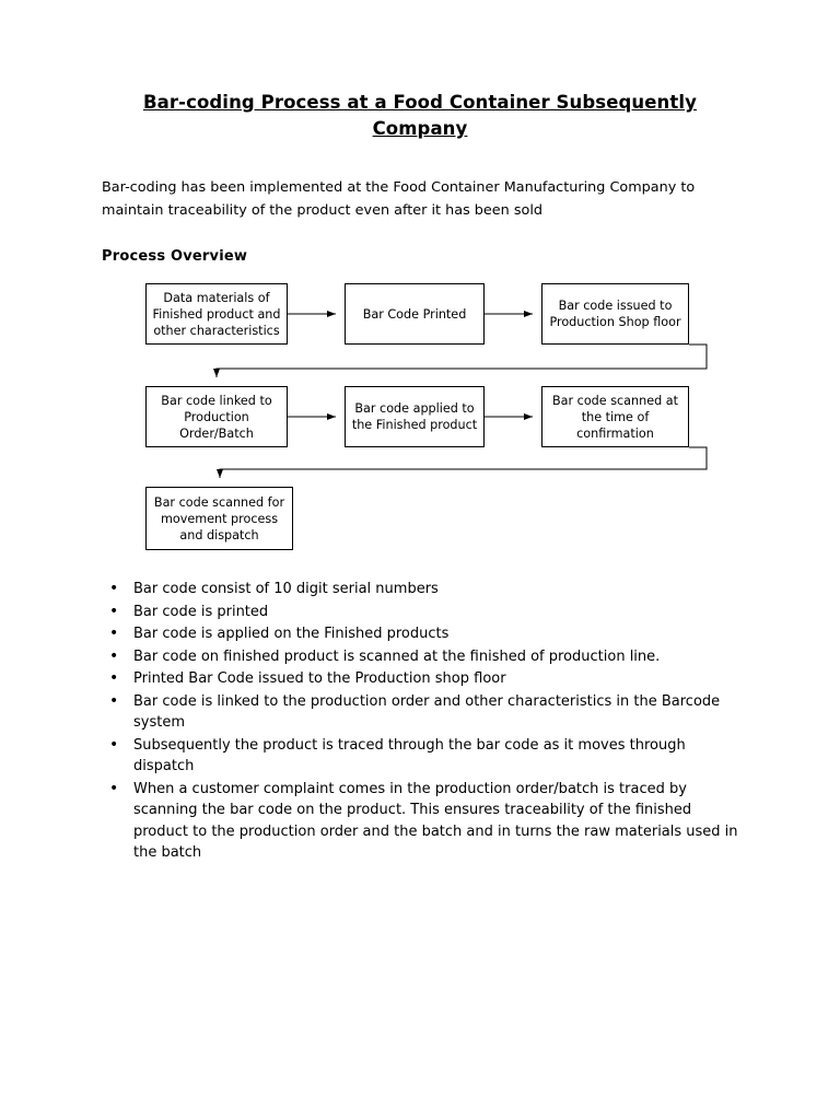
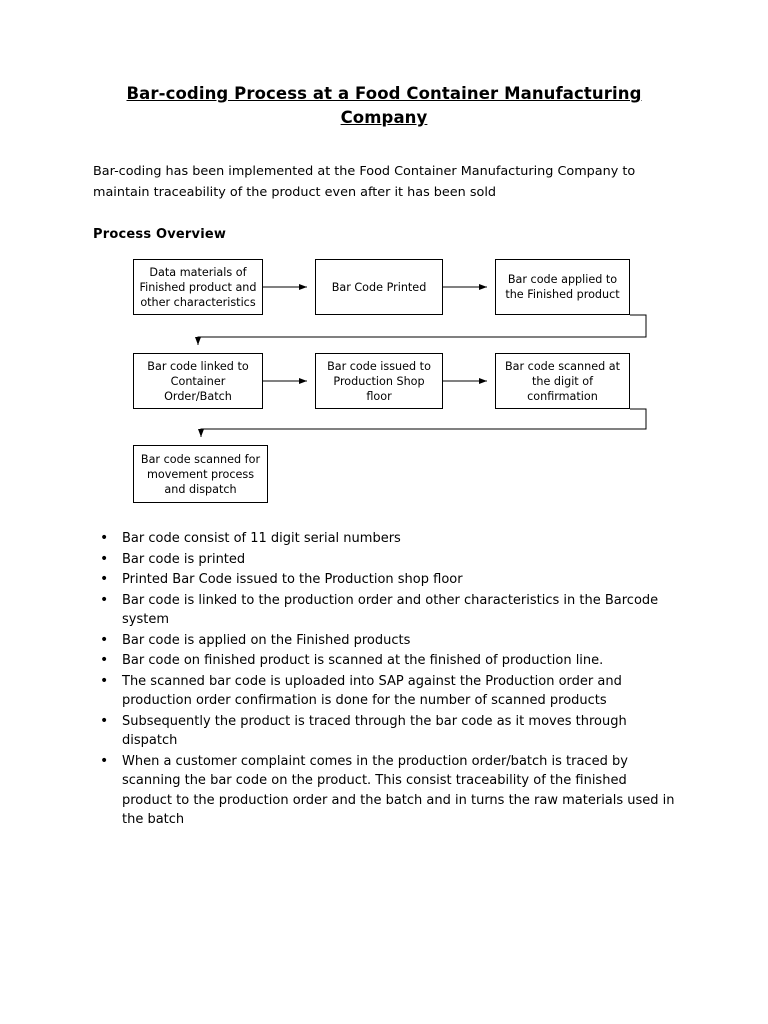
- Bar-coding Process at a Food Container Subsequently
+ Bar-coding Process at a Food Container Manufacturing
  Company
  Bar-coding has been implemented at the Food Container Manufacturing Company to maintain traceability of the product even after it has been sold
  Process Overview
  Data materials of Finished product and other characteristics
  Bar Code Printed
- Bar code issued to Production Shop floor
+ Bar code applied to the Finished product
- Bar code linked to Production Order/Batch
+ Bar code linked to Container Order/Batch
- Bar code applied to the Finished product
+ Bar code issued to Production Shop floor
- Bar code scanned at the time of confirmation
+ Bar code scanned at the digit of confirmation
  Bar code scanned for movement process and dispatch
- Bar code consist of 10 digit serial numbers
+ Bar code consist of 11 digit serial numbers
  Bar code is printed
- Bar code is applied on the Finished products
+ Printed Bar Code issued to the Production shop floor
- Bar code on finished product is scanned at the finished of production line.
+ Bar code is linked to the production order and other characteristics in the Barcode system
- Printed Bar Code issued to the Production shop floor
+ Bar code is applied on the Finished products
- Bar code is linked to the production order and other characteristics in the Barcode system
+ Bar code on finished product is scanned at the finished of production line.
+ The scanned bar code is uploaded into SAP against the Production order and production order confirmation is done for the number of scanned products
  Subsequently the product is traced through the bar code as it moves through dispatch
- When a customer complaint comes in the production order/batch is traced by scanning the bar code on the product. This ensures traceability of the finished product to the production order and the batch and in turns the raw materials used in the batch
+ When a customer complaint comes in the production order/batch is traced by scanning the bar code on the product. This consist traceability of the finished product to the production order and the batch and in turns the raw materials used in the batch
